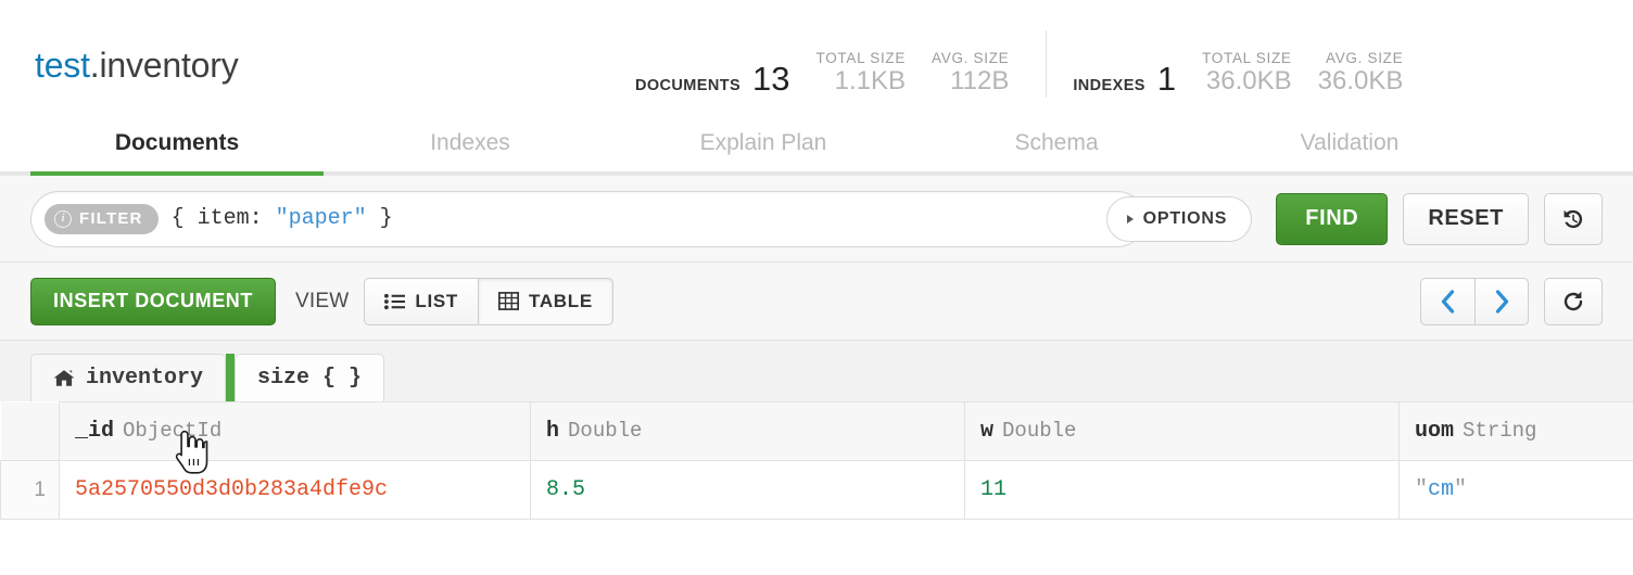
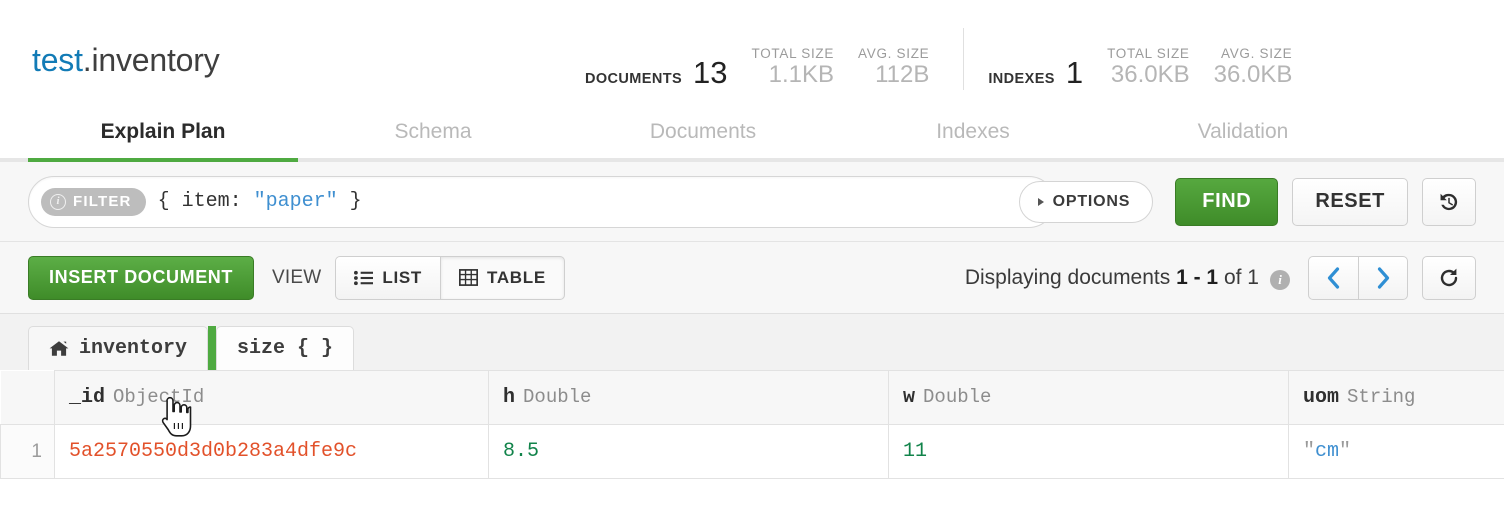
  test.inventory
  DOCUMENTS
  13
  TOTAL SIZE
  1.1KB
  AVG. SIZE
  112B
  INDEXES
  1
  TOTAL SIZE
  36.0KB
  AVG. SIZE
  36.0KB
- Documents
+ Explain Plan
- Indexes
+ Schema
- Explain Plan
+ Documents
- Schema
+ Indexes
  Validation
  i
  FILTER
  { item: "paper" }
  OPTIONS
  FIND
  RESET
  INSERT DOCUMENT
  VIEW
  LIST
  TABLE
+ Displaying documents 1 - 1 of 1 i
  inventory
  size { }
  	_id ObjectId	h Double	w Double	uom String
  1	5a2570550d3d0b283a4dfe9c	8.5	11	"cm"
